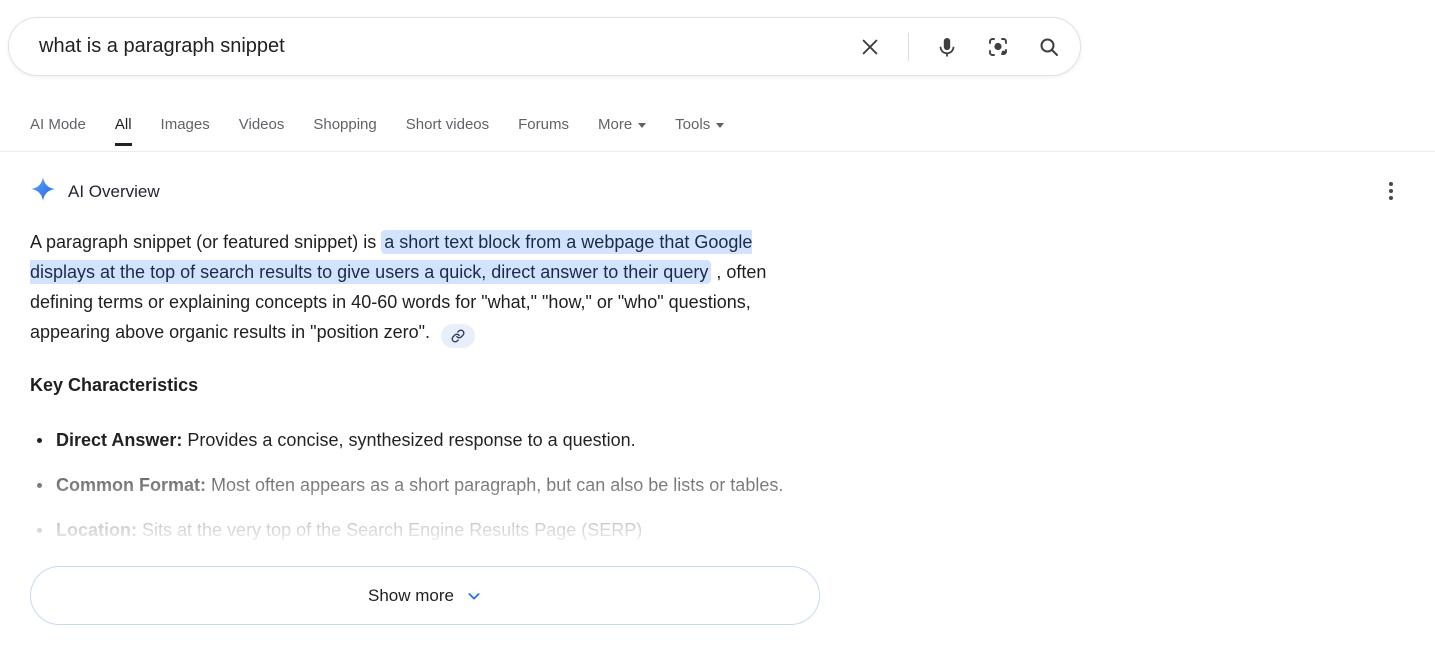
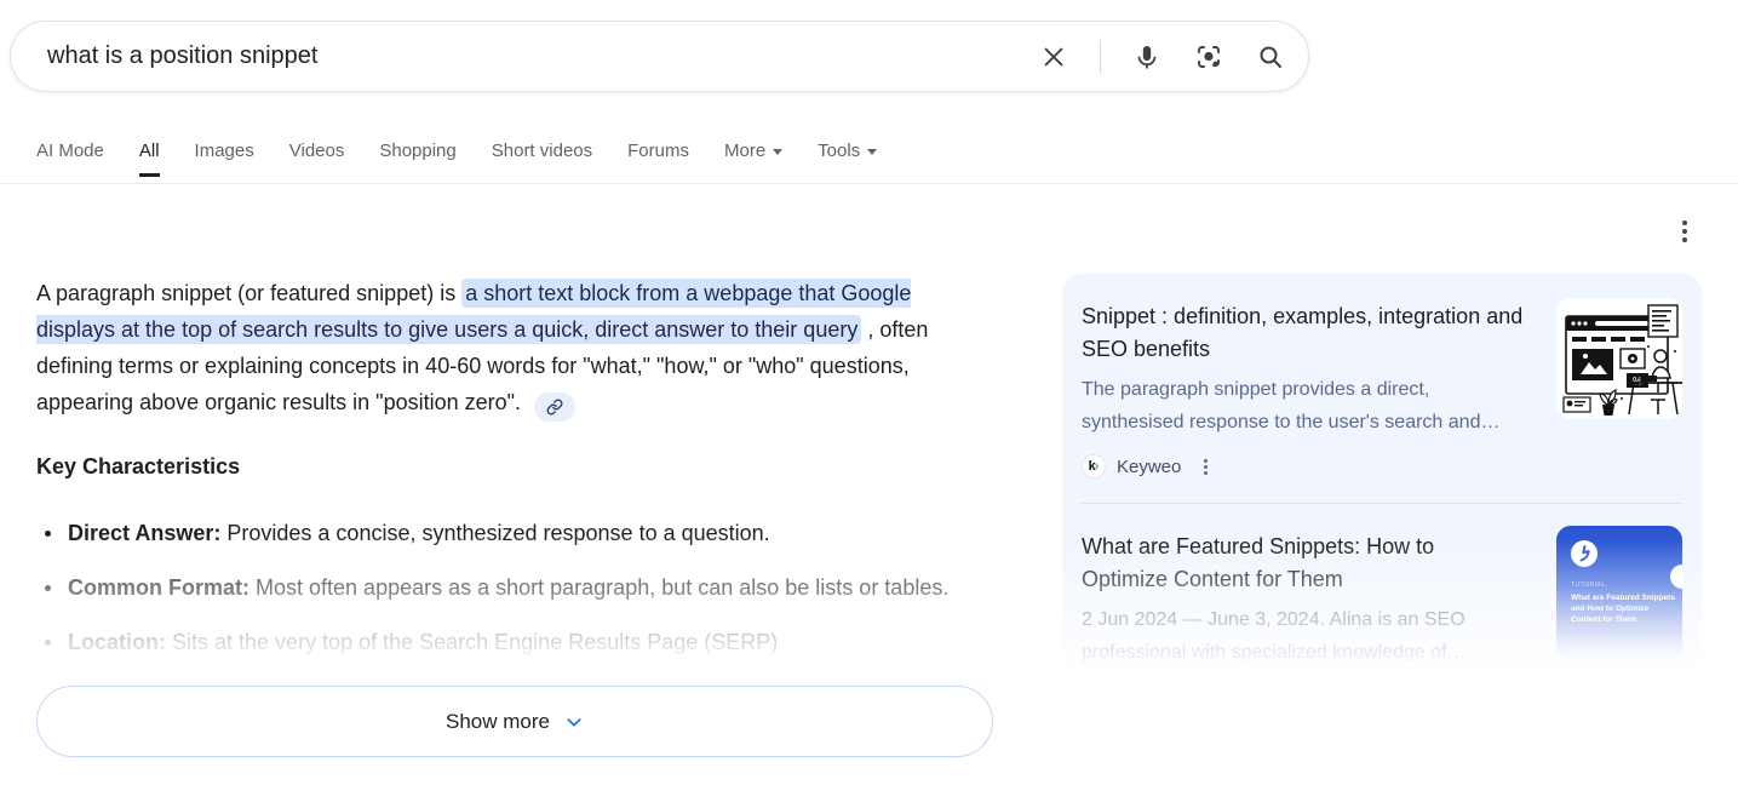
- what is a paragraph snippet
+ what is a position snippet
  AI Mode
  All
  Images
  Videos
  Shopping
  Short videos
  Forums
  More
  Tools
- AI Overview
  A paragraph snippet (or featured snippet) is a short text block from a webpage that Google displays at the top of search results to give users a quick, direct answer to their query , often defining terms or explaining concepts in 40-60 words for "what," "how," or "who" questions, appearing above organic results in "position zero".
  Key Characteristics
  Show more
+ Snippet : definition, examples, integration and SEO benefits
+ The paragraph snippet provides a direct, synthesised response to the user's search and…
+ k
+ ›
+ Keyweo
+ %
